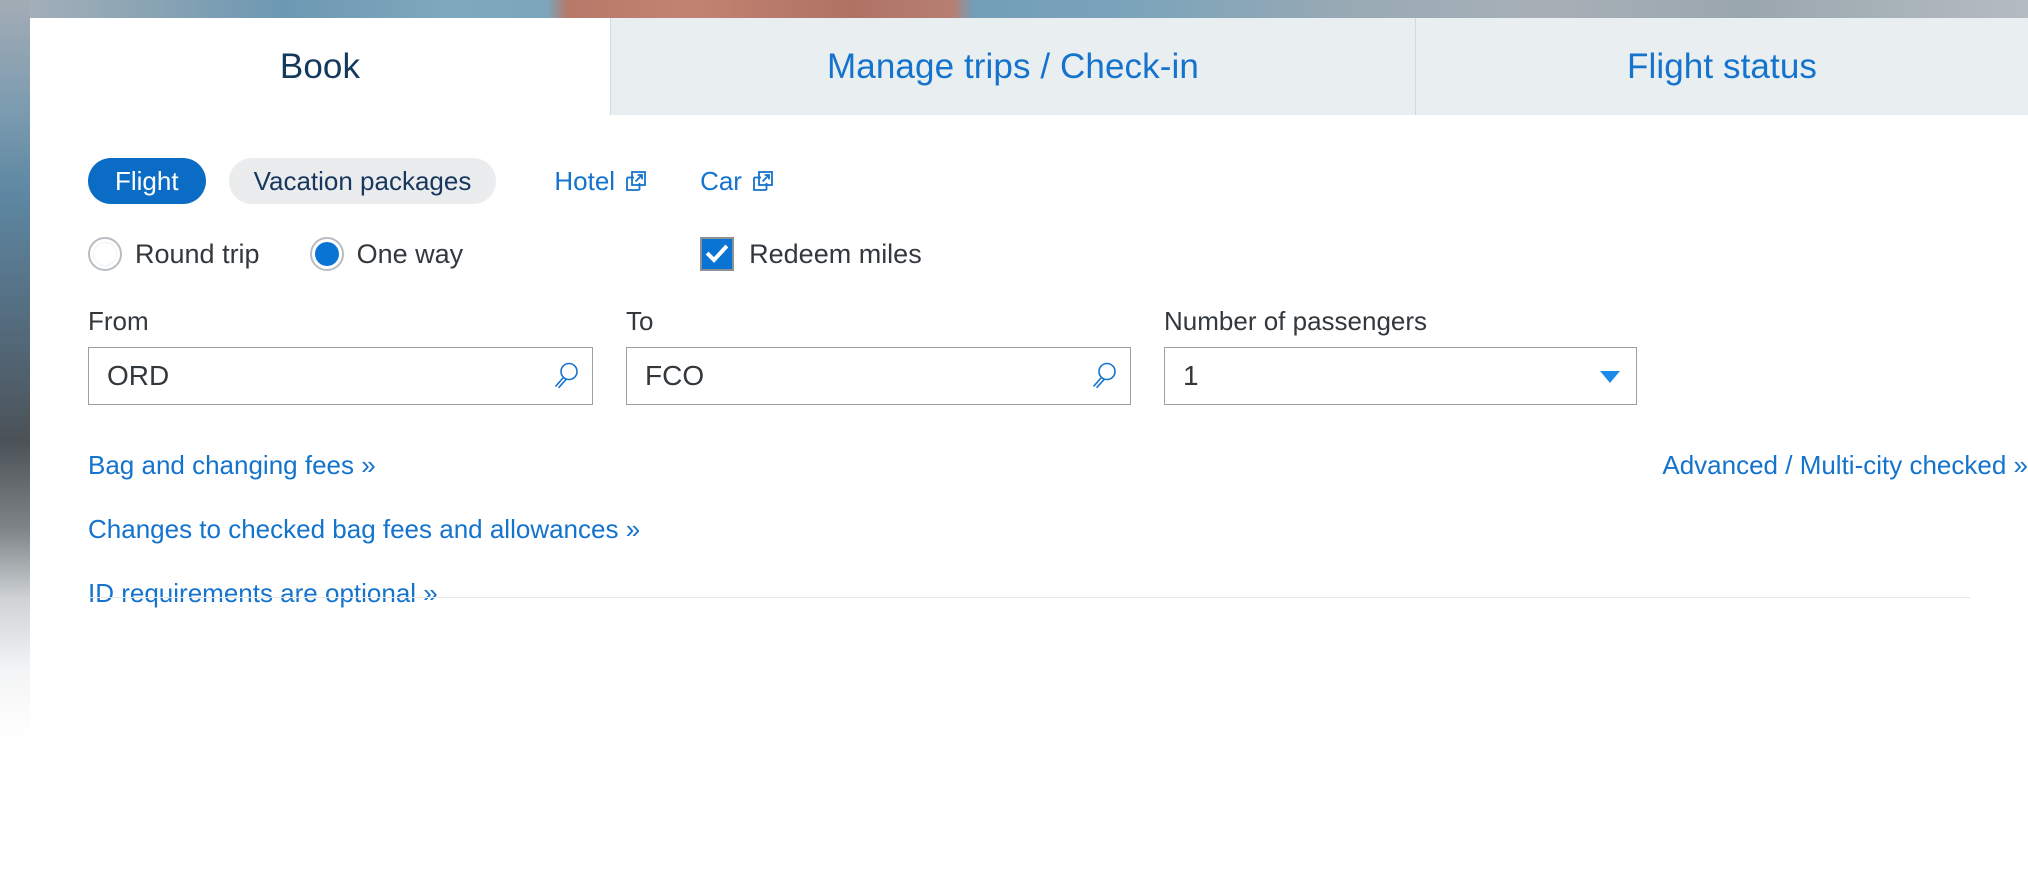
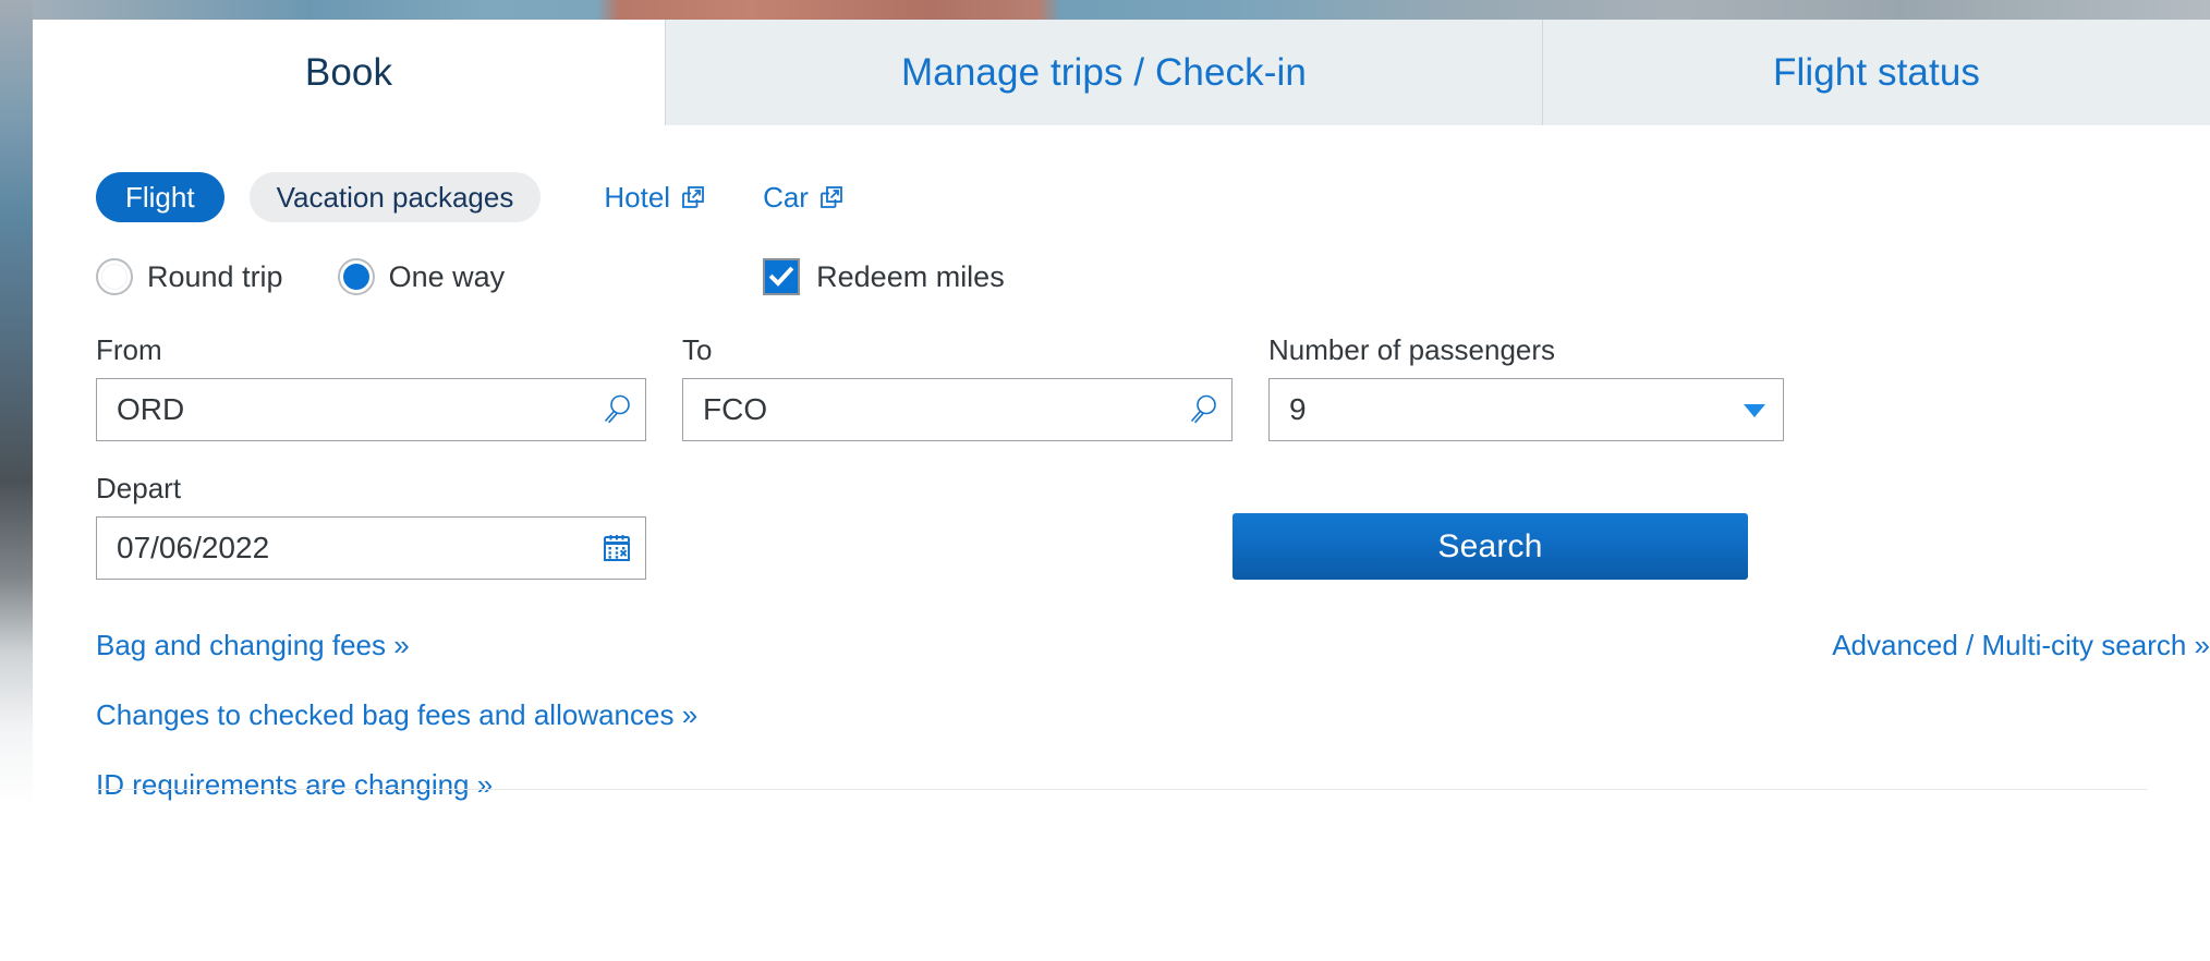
  Book
  Manage trips / Check-in
  Flight status
  Flight
  Vacation packages
  Hotel
  Car
  Round trip
  One way
  Redeem miles
  From
  ORD
  To
  FCO
  Number of passengers
- 1
+ 9
+ Depart
+ 07/06/2022
+ Search
  Bag and changing fees »
  Changes to checked bag fees and allowances »
- ID requirements are optional »
+ ID requirements are changing »
- Advanced / Multi-city checked »
+ Advanced / Multi-city search »
